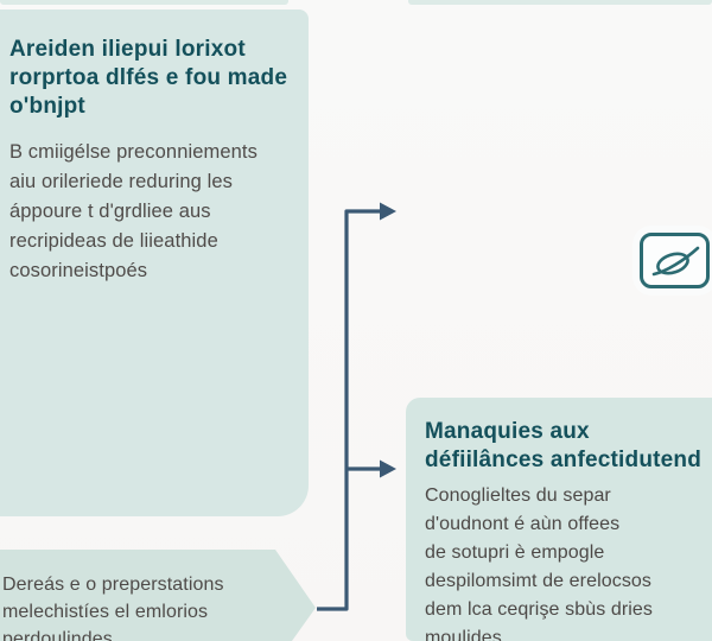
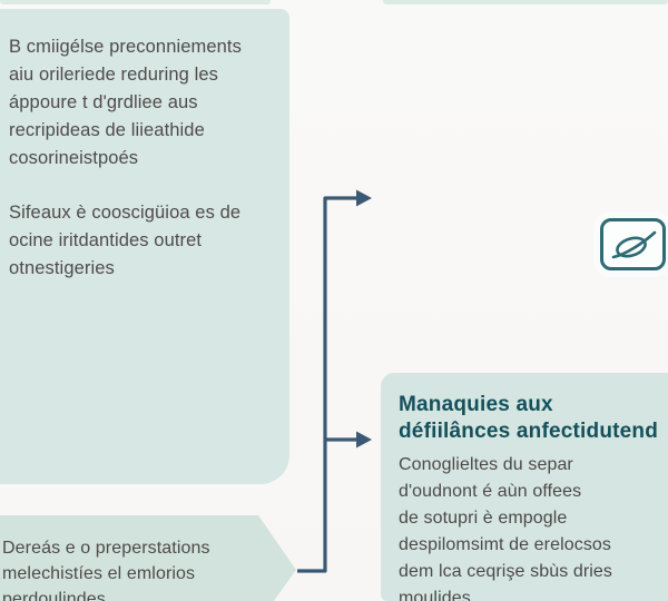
- Areiden iliepui lorixot
- rorprtoa dlfés e fou made
- o'bnjpt
  B cmiigélse preconniements
  aiu orileriede reduring les
  áppoure t d'grdliee aus
  recripideas de liieathide
  cosorineistpoés
+ Sifeaux è cooscigüioa es de
+ ocine iritdantides outret
+ otnestigeries
  Manaquies aux
  défiilânces anfectidutend
  Conoglieltes du separ
  d'oudnont é aùn offees
  de sotupri è empogle
  despilomsimt de erelocsos
  dem lca ceqrişe sbùs dries
  moulides
  Dereás e o preperstations
  melechistíes el emlorios
  perdoulindes
